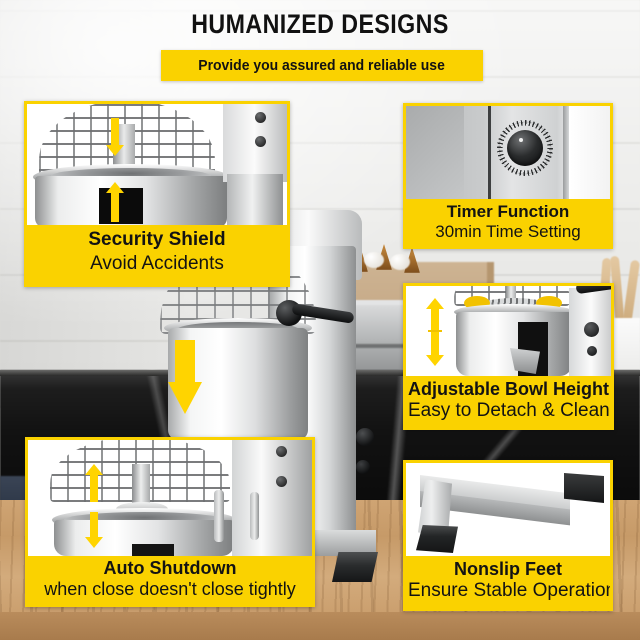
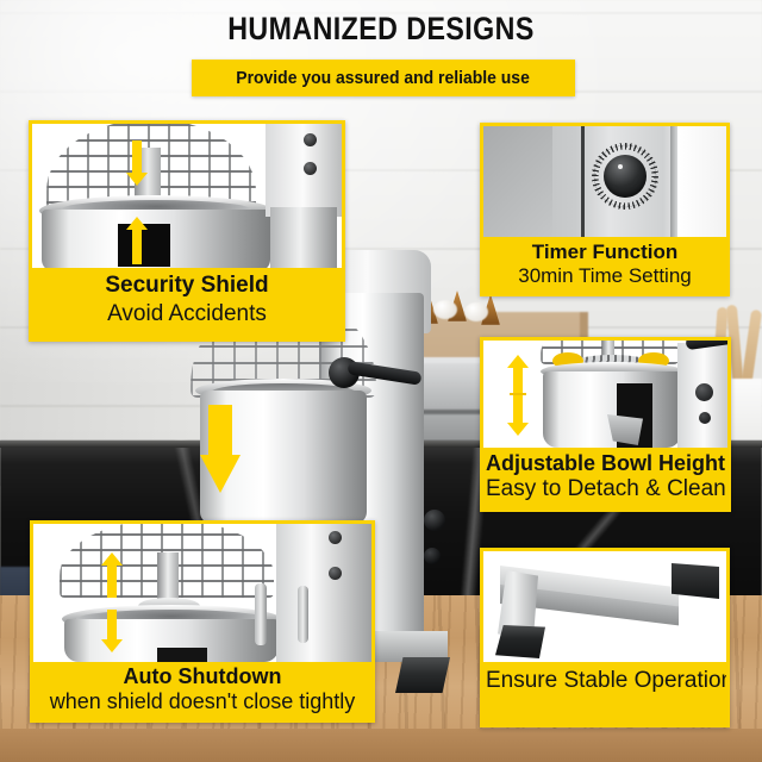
  Security Shield
  Avoid Accidents
  Timer Function
  30min Time Setting
  Adjustable Bowl Height
  Easy to Detach & Clean
  Auto Shutdown
- when close doesn't close tightly
+ when shield doesn't close tightly
- Nonslip Feet
  Ensure Stable Operatio
  HUMANIZED DESIGNS
  Provide you assured and reliable use
